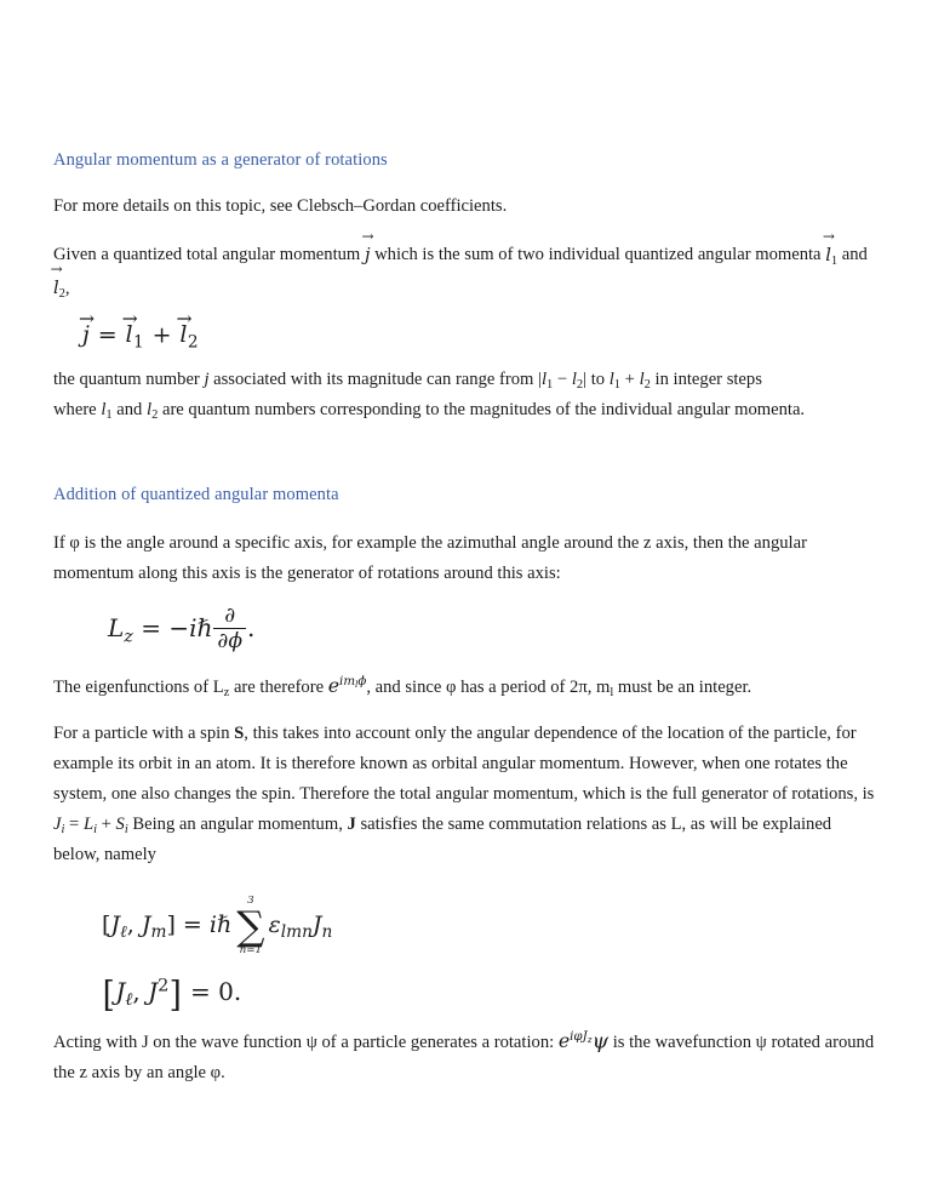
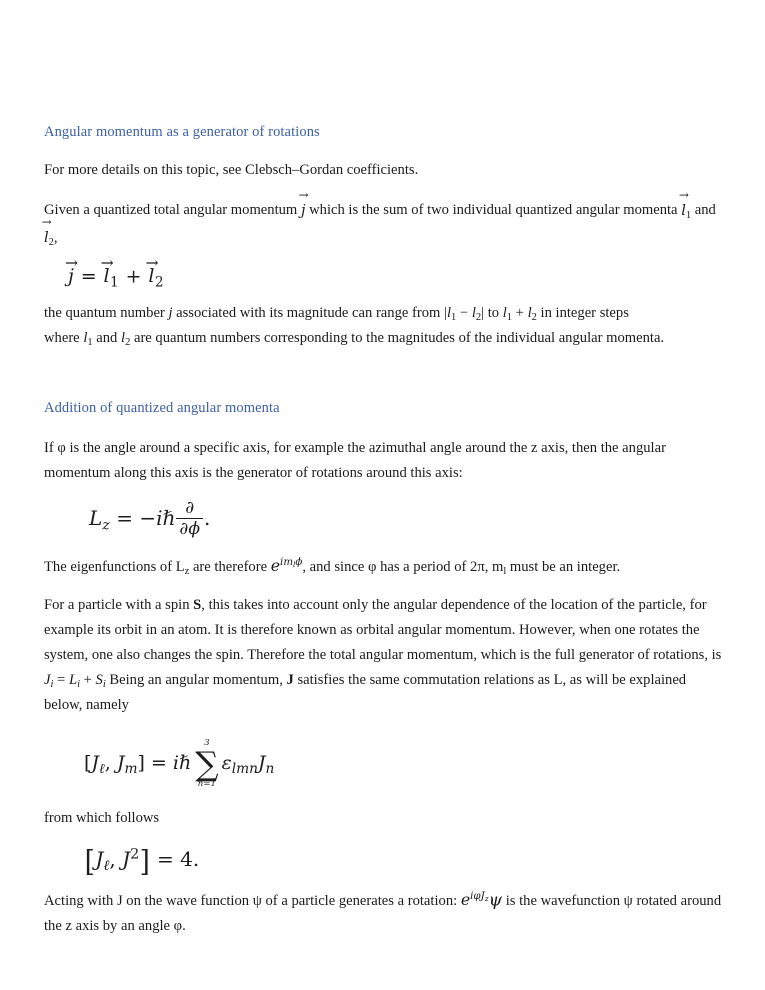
  Angular momentum as a generator of rotations
  For more details on this topic, see Clebsch–Gordan coefficients.
  Given a quantized total angular momentum
  →
  j which is the sum of two individual quantized angular momenta
  →
  l1 and
  →
  l2,
  →
  j =
  →
  l1 +
  →
  l2
  the quantum number j associated with its magnitude can range from |l1 − l2| to l1 + l2 in integer steps
  where l1 and l2 are quantum numbers corresponding to the magnitudes of the individual angular momenta.
  Addition of quantized angular momenta
  If φ is the angle around a specific axis, for example the azimuthal angle around the z axis, then the angular momentum along this axis is the generator of rotations around this axis:
  Lz = −iℏ
  ∂
  ∂ϕ
  .
  The eigenfunctions of Lz are therefore eimlϕ, and since φ has a period of 2π, ml must be an integer.
  For a particle with a spin S, this takes into account only the angular dependence of the location of the particle, for example its orbit in an atom. It is therefore known as orbital angular momentum. However, when one rotates the system, one also changes the spin. Therefore the total angular momentum, which is the full generator of rotations, is Ji = Li + Si Being an angular momentum, J satisfies the same commutation relations as L, as will be explained below, namely
  [Jℓ, Jm] = iℏ
  3
  ∑
  n=1
  εlmnJn
+ from which follows
- [Jℓ, J2] = 0.
+ [Jℓ, J2] = 4.
  Acting with J on the wave function ψ of a particle generates a rotation: eiφJzψ is the wavefunction ψ rotated around the z axis by an angle φ.
